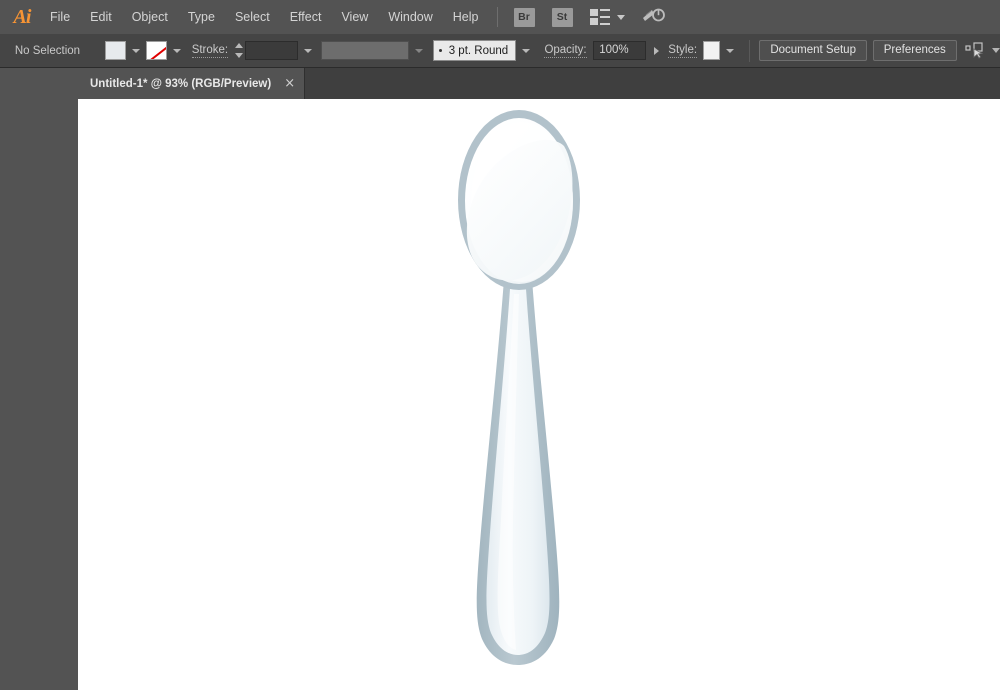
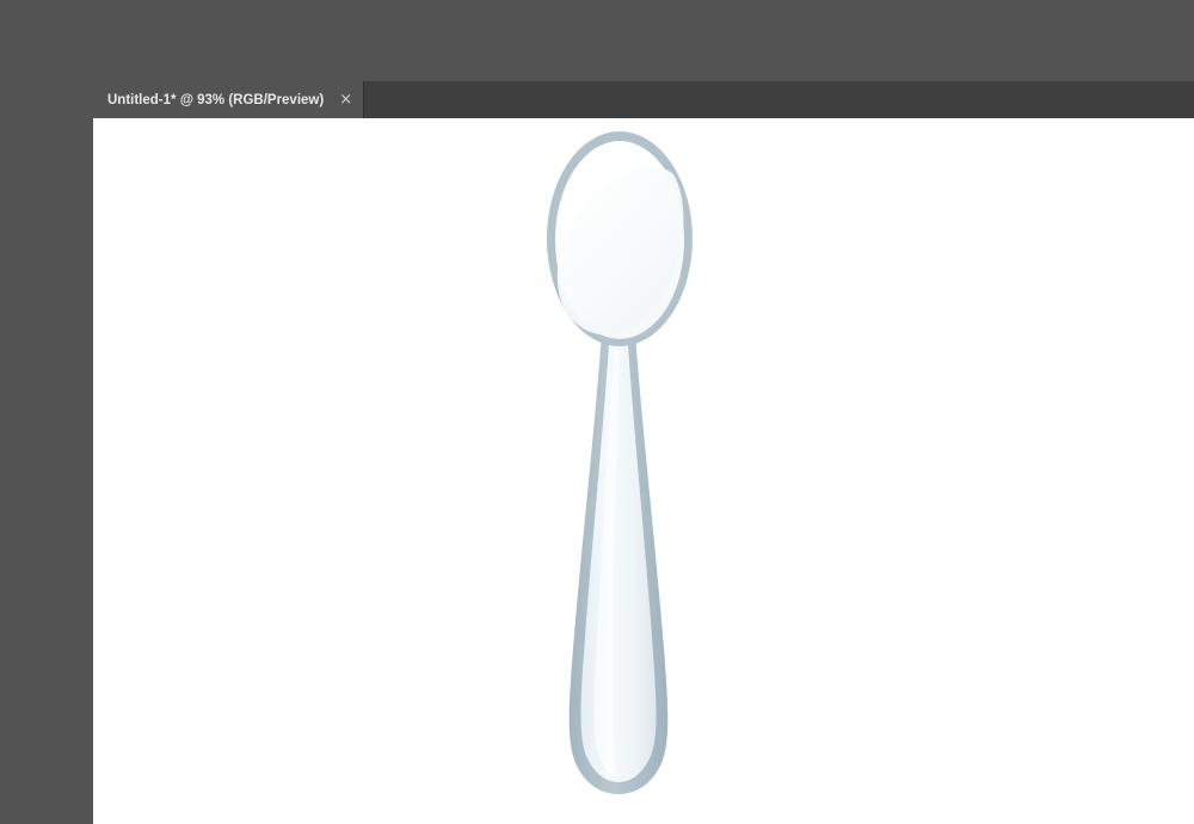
- Ai
- File
- Edit
- Object
- Type
- Select
- Effect
- View
- Window
- Help
- Br
- St
- No Selection
- Stroke:
- 3 pt. Round
- Opacity:
- 100%
- Style:
- Document Setup
- Preferences
  Untitled-1* @ 93% (RGB/Preview)
  ×
